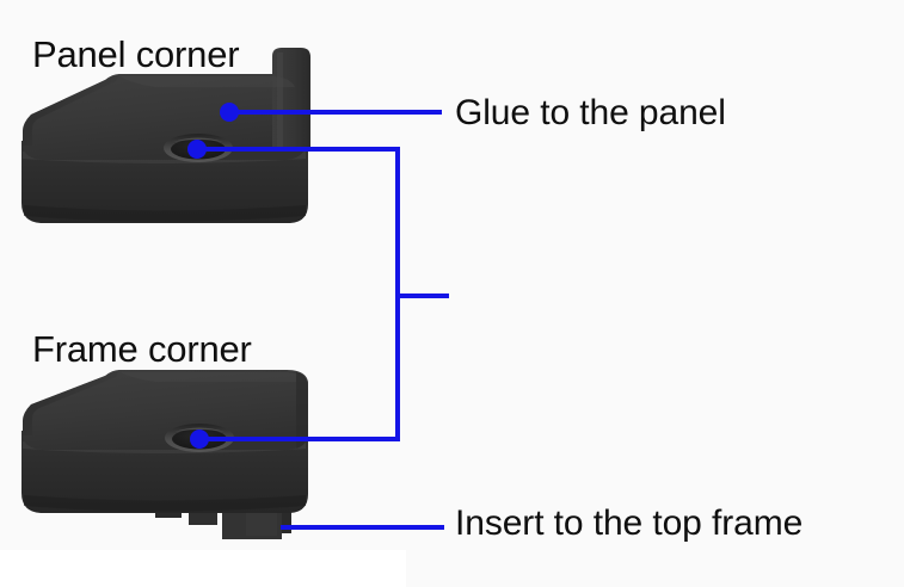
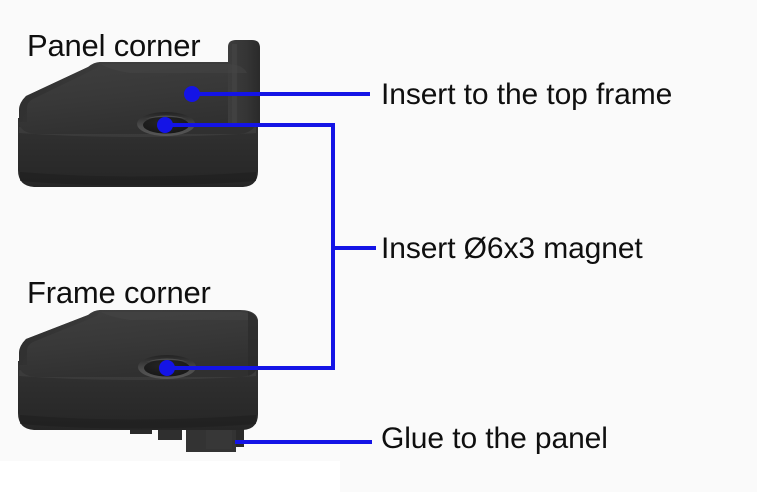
  Panel corner
  Frame corner
- Glue to the panel
+ Insert to the top frame
+ Insert Ø6x3 magnet
- Insert to the top frame
+ Glue to the panel
